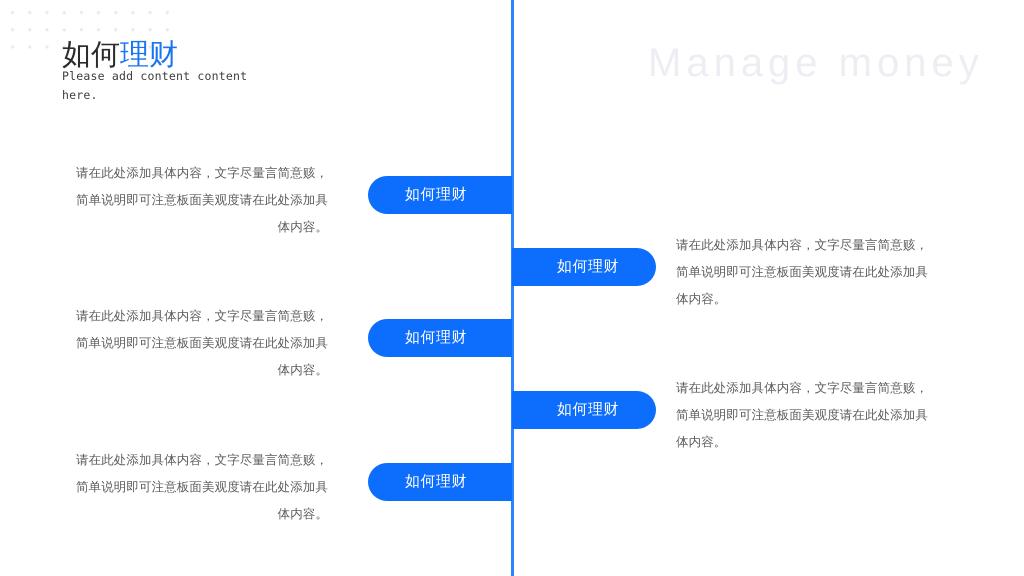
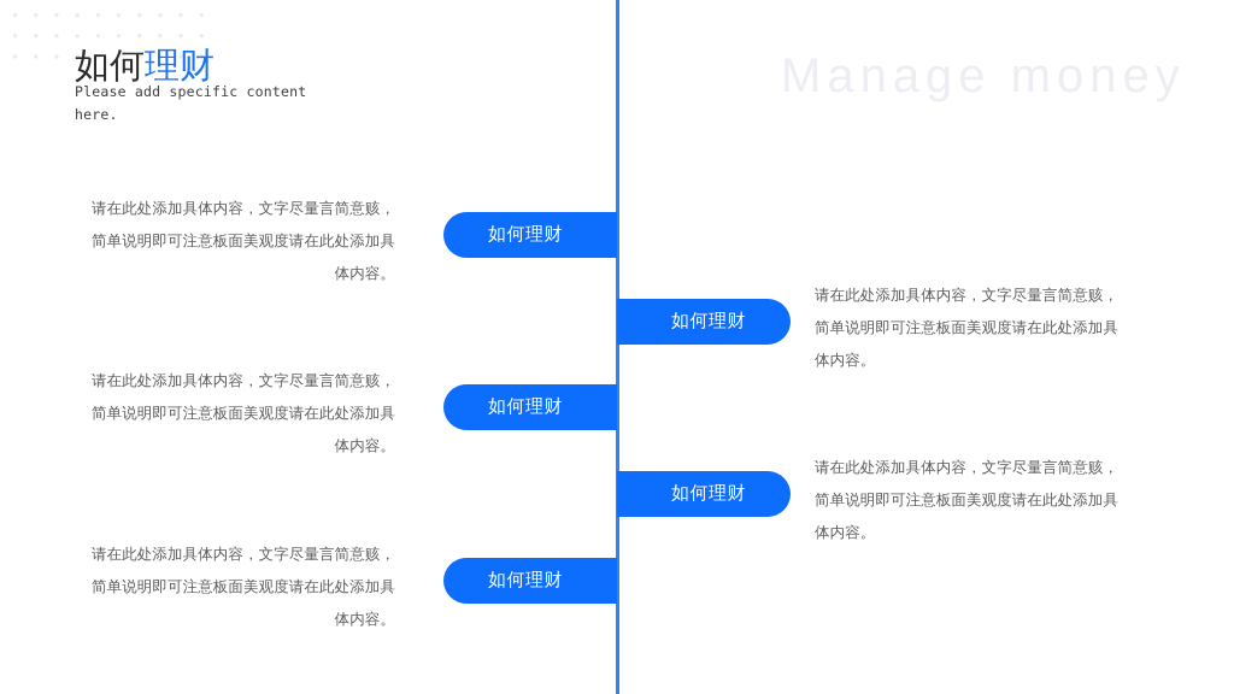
  如何理财
- Please add content content here.
+ Please add specific content here.
  如何理财
  如何理财
  如何理财
  如何理财
  如何理财
  请在此处添加具体内容，文字尽量言简意赅，简单说明即可注意板面美观度请在此处添加具体内容。
  请在此处添加具体内容，文字尽量言简意赅，简单说明即可注意板面美观度请在此处添加具体内容。
  请在此处添加具体内容，文字尽量言简意赅，简单说明即可注意板面美观度请在此处添加具体内容。
  请在此处添加具体内容，文字尽量言简意赅，简单说明即可注意板面美观度请在此处添加具体内容。
  请在此处添加具体内容，文字尽量言简意赅，简单说明即可注意板面美观度请在此处添加具体内容。
